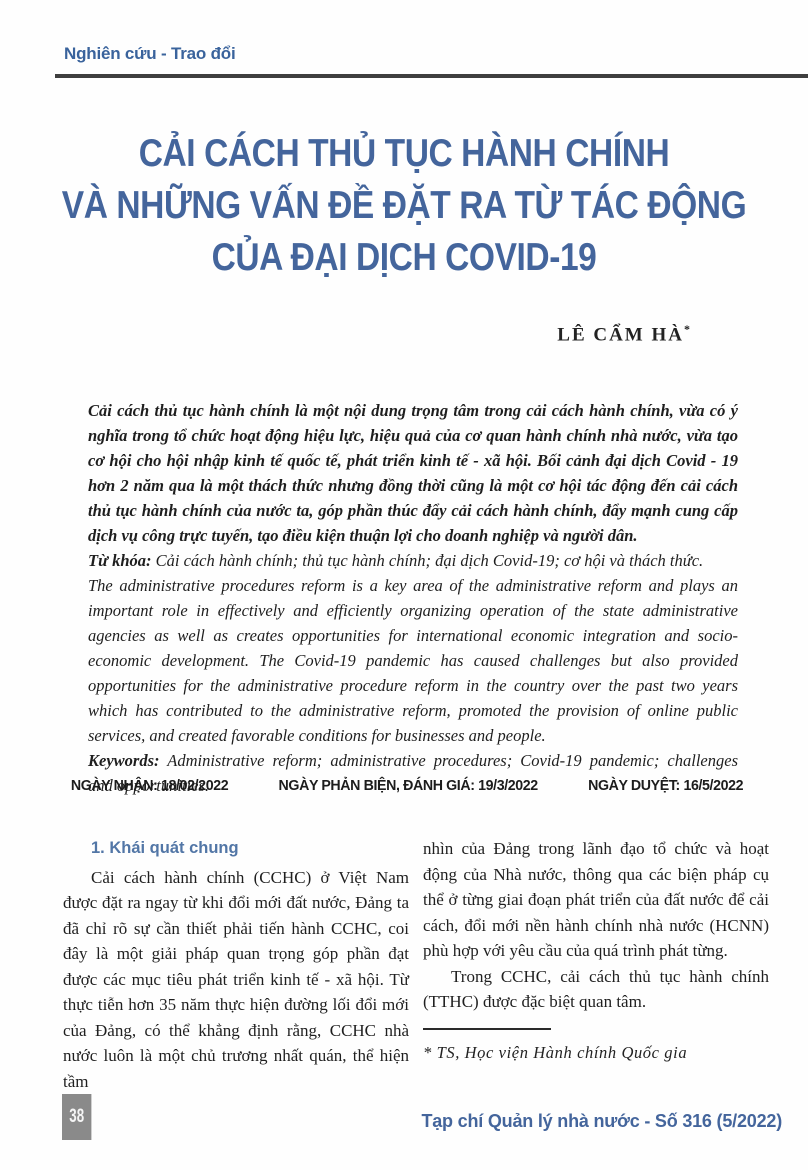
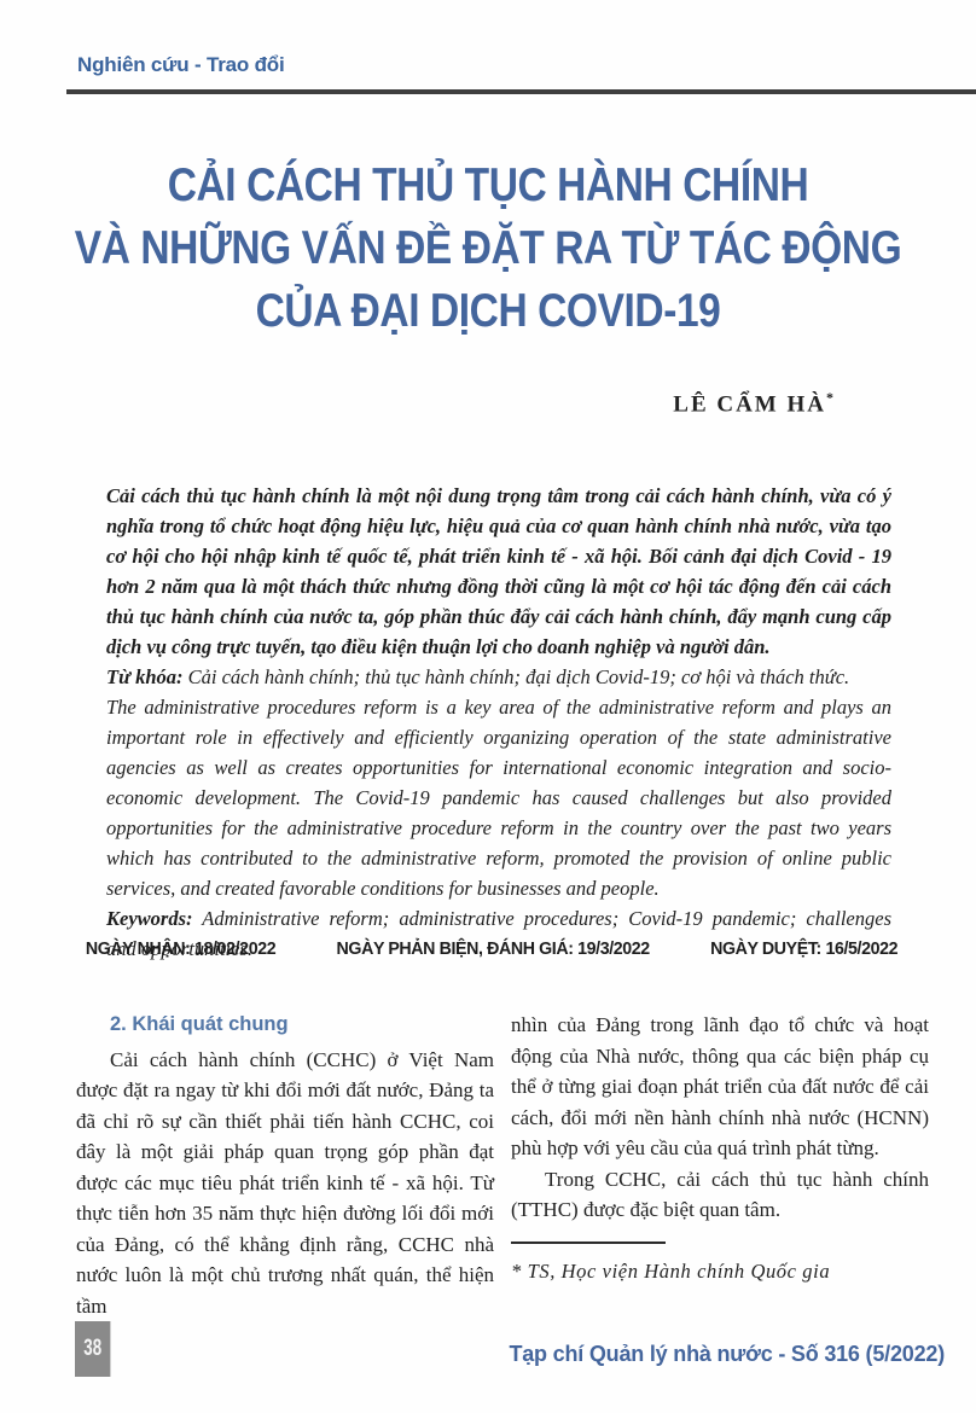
  Nghiên cứu - Trao đổi
  CẢI CÁCH THỦ TỤC HÀNH CHÍNH
  VÀ NHỮNG VẤN ĐỀ ĐẶT RA TỪ TÁC ĐỘNG
  CỦA ĐẠI DỊCH COVID-19
  LÊ CẨM HÀ*
  Cải cách thủ tục hành chính là một nội dung trọng tâm trong cải cách hành chính, vừa có ý nghĩa trong tổ chức hoạt động hiệu lực, hiệu quả của cơ quan hành chính nhà nước, vừa tạo cơ hội cho hội nhập kinh tế quốc tế, phát triển kinh tế - xã hội. Bối cảnh đại dịch Covid - 19 hơn 2 năm qua là một thách thức nhưng đồng thời cũng là một cơ hội tác động đến cải cách thủ tục hành chính của nước ta, góp phần thúc đẩy cải cách hành chính, đẩy mạnh cung cấp dịch vụ công trực tuyến, tạo điều kiện thuận lợi cho doanh nghiệp và người dân.
  Từ khóa: Cải cách hành chính; thủ tục hành chính; đại dịch Covid-19; cơ hội và thách thức.
  The administrative procedures reform is a key area of the administrative reform and plays an important role in effectively and efficiently organizing operation of the state administrative agencies as well as creates opportunities for international economic integration and socio-economic development. The Covid-19 pandemic has caused challenges but also provided opportunities for the administrative procedure reform in the country over the past two years which has contributed to the administrative reform, promoted the provision of online public services, and created favorable conditions for businesses and people.
  Keywords: Administrative reform; administrative procedures; Covid-19 pandemic; challenges and opportunities.
  NGÀY NHẬN: 18/02/2022
  NGÀY PHẢN BIỆN, ĐÁNH GIÁ: 19/3/2022
  NGÀY DUYỆT: 16/5/2022
- 1. Khái quát chung
+ 2. Khái quát chung
  Cải cách hành chính (CCHC) ở Việt Nam được đặt ra ngay từ khi đổi mới đất nước, Đảng ta đã chỉ rõ sự cần thiết phải tiến hành CCHC, coi đây là một giải pháp quan trọng góp phần đạt được các mục tiêu phát triển kinh tế - xã hội. Từ thực tiễn hơn 35 năm thực hiện đường lối đổi mới của Đảng, có thể khẳng định rằng, CCHC nhà nước luôn là một chủ trương nhất quán, thể hiện tầm
  nhìn của Đảng trong lãnh đạo tổ chức và hoạt động của Nhà nước, thông qua các biện pháp cụ thể ở từng giai đoạn phát triển của đất nước để cải cách, đổi mới nền hành chính nhà nước (HCNN) phù hợp với yêu cầu của quá trình phát từng.
  Trong CCHC, cải cách thủ tục hành chính (TTHC) được đặc biệt quan tâm.
  * TS, Học viện Hành chính Quốc gia
  38
  Tạp chí Quản lý nhà nước - Số 316 (5/2022)
